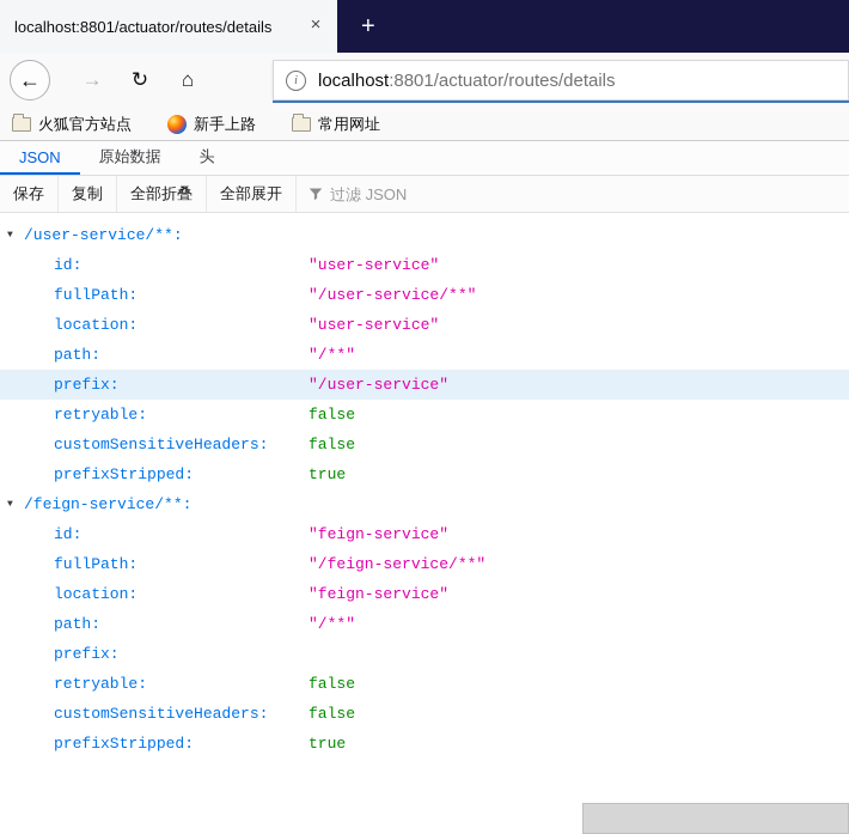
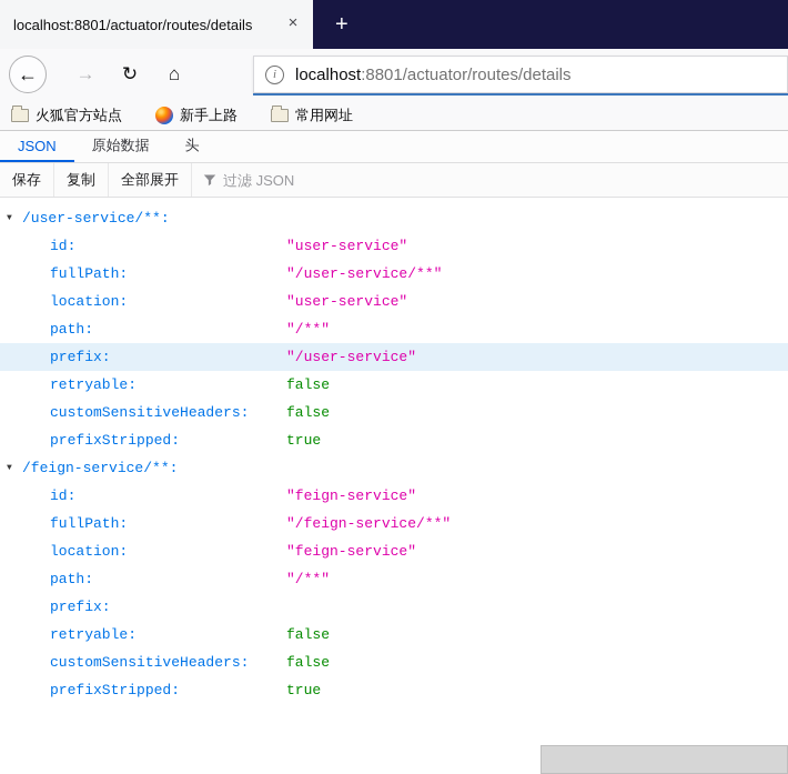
  localhost:8801/actuator/routes/details
  ×
  +
  ←
  →
  ↻
  ⌂
  i
  localhost:8801/actuator/routes/details
  火狐官方站点
  新手上路
  常用网址
  JSON
  原始数据
  头
  保存
  复制
- 全部折叠
  全部展开
  过滤 JSON
  ▼
  /user-service/**:
  id:
  "user-service"
  fullPath:
  "/user-service/**"
  location:
  "user-service"
  path:
  "/**"
  prefix:
  "/user-service"
  retryable:
  false
  customSensitiveHeaders:
  false
  prefixStripped:
  true
  ▼
  /feign-service/**:
  id:
  "feign-service"
  fullPath:
  "/feign-service/**"
  location:
  "feign-service"
  path:
  "/**"
  prefix:
  retryable:
  false
  customSensitiveHeaders:
  false
  prefixStripped:
  true
